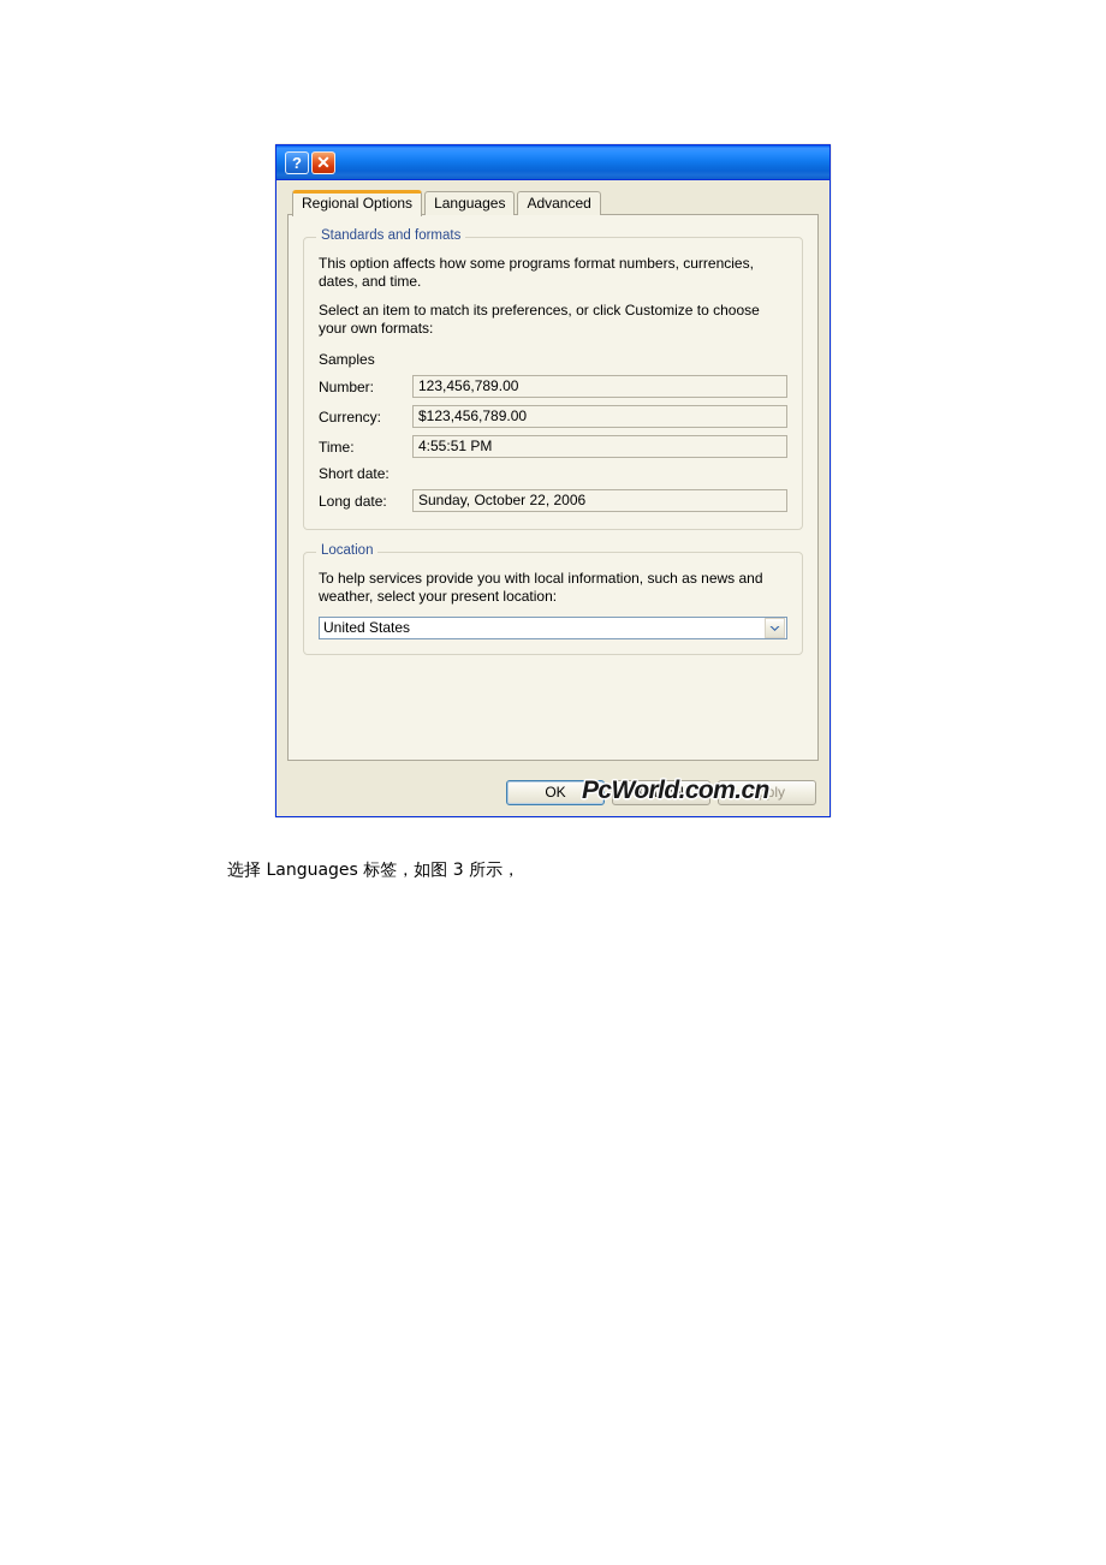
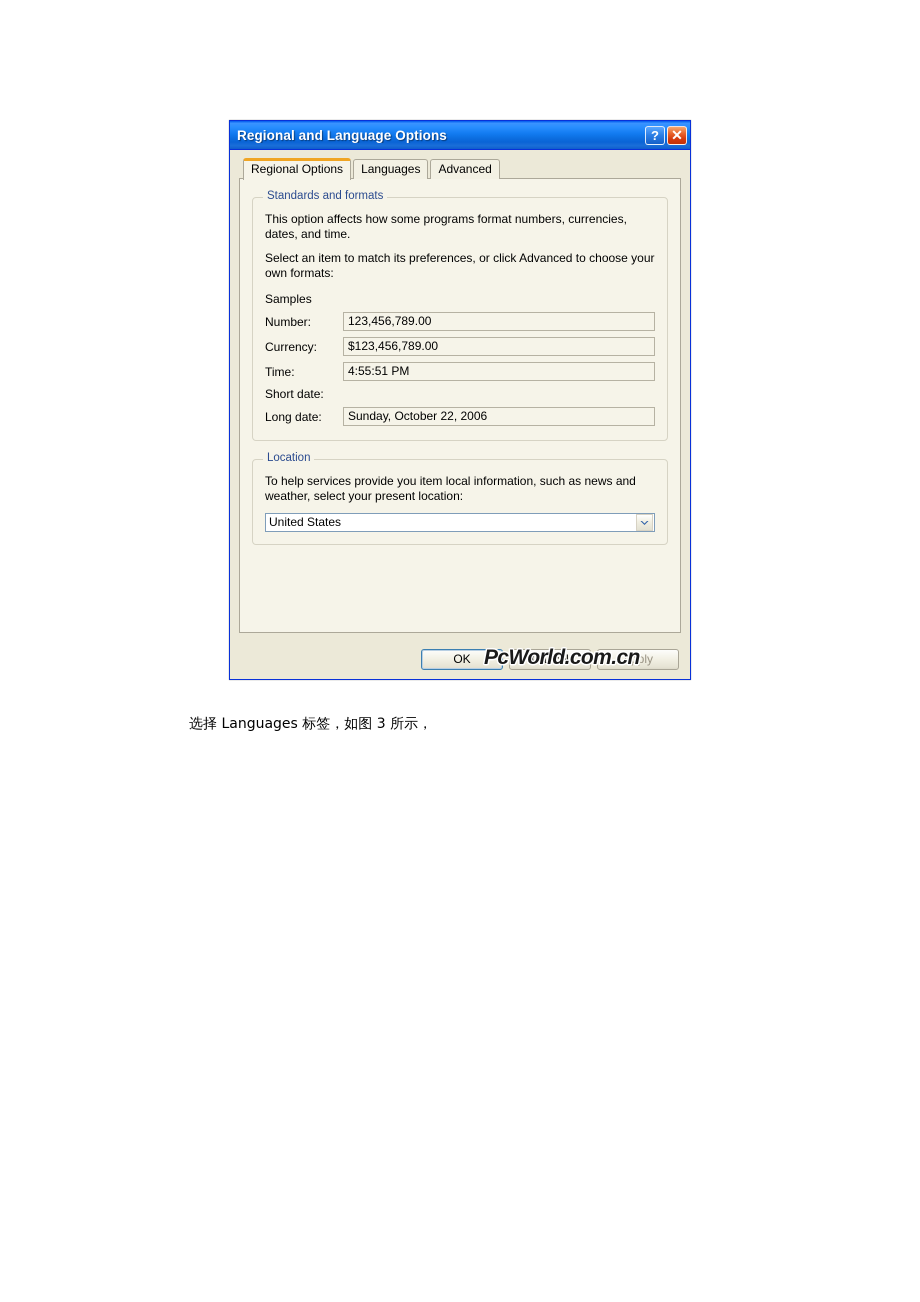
+ Regional and Language Options
  ?
  ✕
  Regional Options
  Languages
  Advanced
  Standards and formats
  This option affects how some programs format numbers, currencies, dates, and time.
- Select an item to match its preferences, or click Customize to choose your own formats:
+ Select an item to match its preferences, or click Advanced to choose your own formats:
  Samples
  Number:
  123,456,789.00
  Currency:
  $123,456,789.00
  Time:
  4:55:51 PM
  Short date:
  Long date:
  Sunday, October 22, 2006
  Location
- To help services provide you with local information, such as news and weather, select your present location:
+ To help services provide you item local information, such as news and weather, select your present location:
  United States
  OK
  Cancel
  Apply
  PcWorld.com.cn
  选择 Languages 标签，如图 3 所示，
